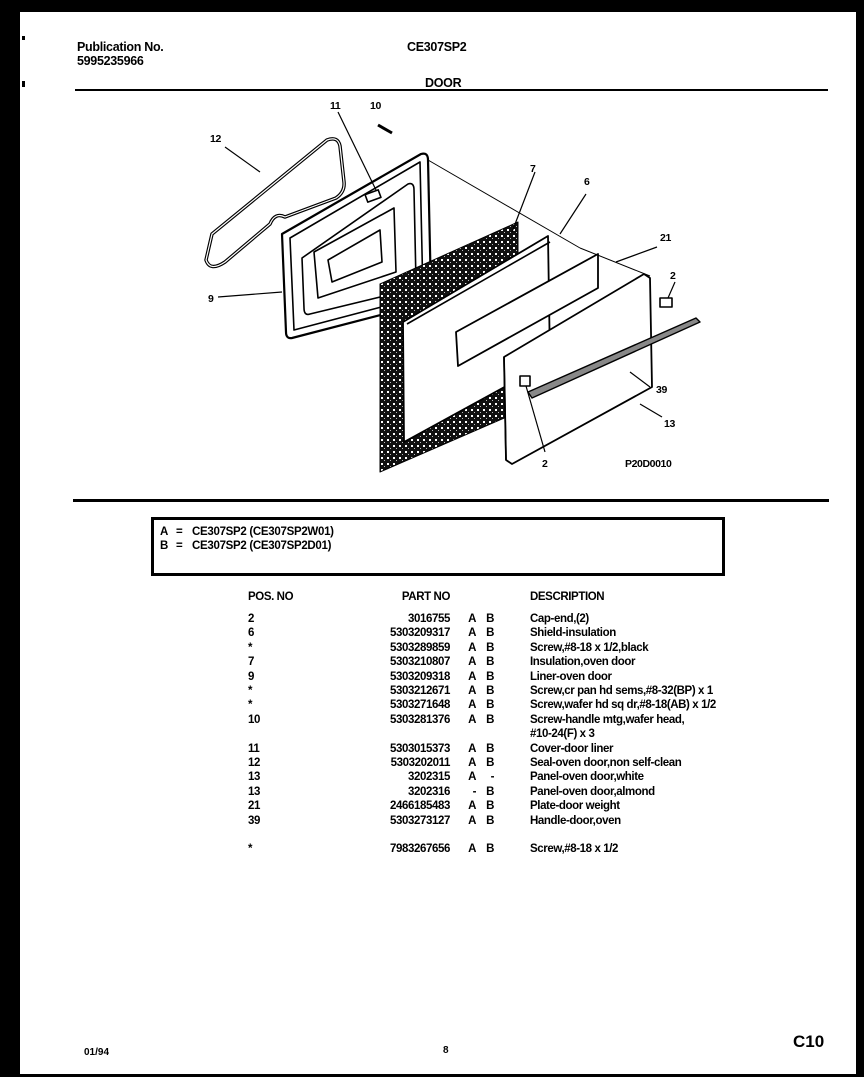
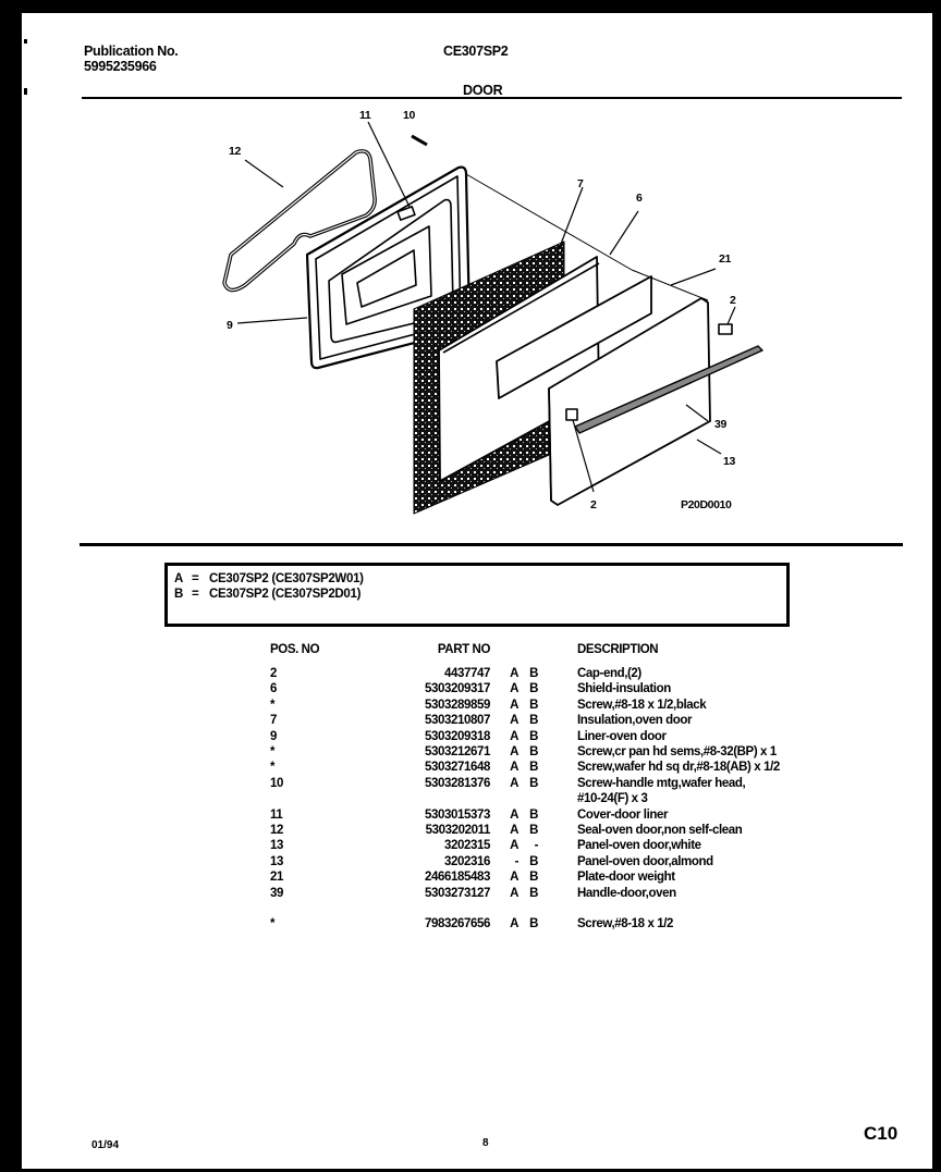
  Publication No.
  5995235966
  CE307SP2
  DOOR
  12
  11
  10
  9
  7
  6
  21
  2
  39
  13
  2
  P20D0010
  A = CE307SP2 (CE307SP2W01)
  B = CE307SP2 (CE307SP2D01)
  POS. NO	PART NO				DESCRIPTION
- 2	3016755	A	B		Cap-end,(2)
+ 2	4437747	A	B		Cap-end,(2)
  6	5303209317	A	B		Shield-insulation
  *	5303289859	A	B		Screw,#8-18 x 1/2,black
  7	5303210807	A	B		Insulation,oven door
  9	5303209318	A	B		Liner-oven door
  *	5303212671	A	B		Screw,cr pan hd sems,#8-32(BP) x 1
  *	5303271648	A	B		Screw,wafer hd sq dr,#8-18(AB) x 1/2
  10	5303281376	A	B		Screw-handle mtg,wafer head,
  					#10-24(F) x 3
  11	5303015373	A	B		Cover-door liner
  12	5303202011	A	B		Seal-oven door,non self-clean
  13	3202315	A	-		Panel-oven door,white
  13	3202316	-	B		Panel-oven door,almond
  21	2466185483	A	B		Plate-door weight
  39	5303273127	A	B		Handle-door,oven
  *	7983267656	A	B		Screw,#8-18 x 1/2
  01/94
  8
  C10
